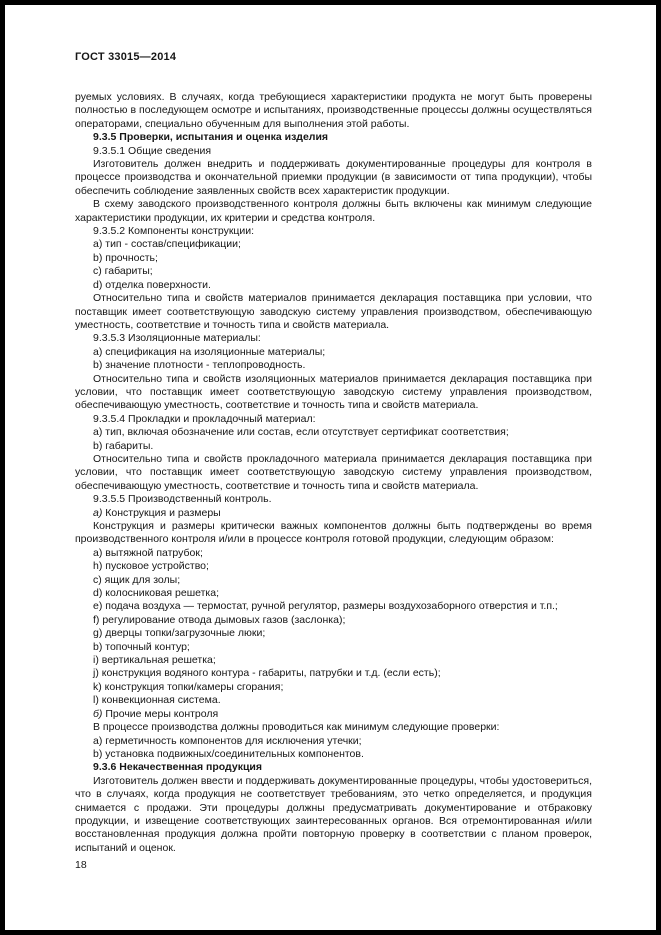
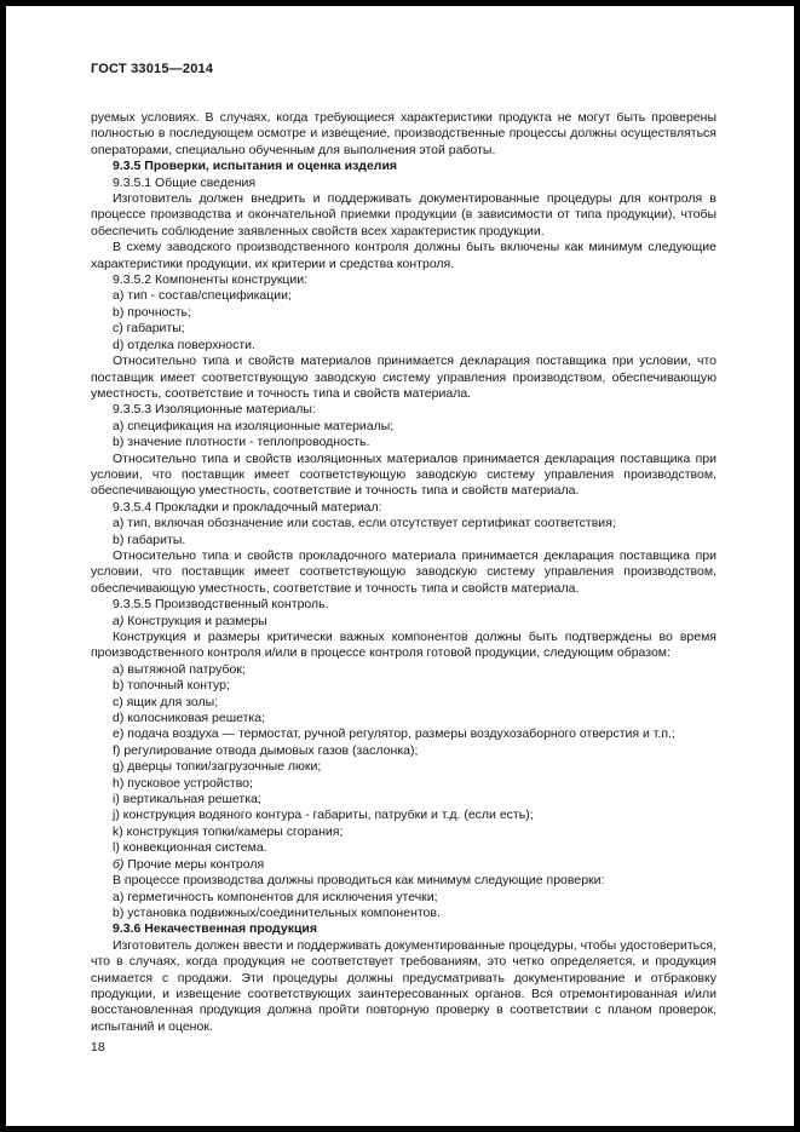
  ГОСТ 33015—2014
- руемых условиях. В случаях, когда требующиеся характеристики продукта не могут быть проверены полностью в последующем осмотре и испытаниях, производственные процессы должны осуществляться операторами, специально обученным для выполнения этой работы.
+ руемых условиях. В случаях, когда требующиеся характеристики продукта не могут быть проверены полностью в последующем осмотре и извещение, производственные процессы должны осуществляться операторами, специально обученным для выполнения этой работы.
  9.3.5 Проверки, испытания и оценка изделия
  9.3.5.1 Общие сведения
  Изготовитель должен внедрить и поддерживать документированные процедуры для контроля в процессе производства и окончательной приемки продукции (в зависимости от типа продукции), чтобы обеспечить соблюдение заявленных свойств всех характеристик продукции.
  В схему заводского производственного контроля должны быть включены как минимум следующие характеристики продукции, их критерии и средства контроля.
  9.3.5.2 Компоненты конструкции:
  a) тип - состав/спецификации;
  b) прочность;
  c) габариты;
  d) отделка поверхности.
  Относительно типа и свойств материалов принимается декларация поставщика при условии, что поставщик имеет соответствующую заводскую систему управления производством, обеспечивающую уместность, соответствие и точность типа и свойств материала.
  9.3.5.3 Изоляционные материалы:
  a) спецификация на изоляционные материалы;
  b) значение плотности - теплопроводность.
  Относительно типа и свойств изоляционных материалов принимается декларация поставщика при условии, что поставщик имеет соответствующую заводскую систему управления производством, обеспечивающую уместность, соответствие и точность типа и свойств материала.
  9.3.5.4 Прокладки и прокладочный материал:
  a) тип, включая обозначение или состав, если отсутствует сертификат соответствия;
  b) габариты.
  Относительно типа и свойств прокладочного материала принимается декларация поставщика при условии, что поставщик имеет соответствующую заводскую систему управления производством, обеспечивающую уместность, соответствие и точность типа и свойств материала.
  9.3.5.5 Производственный контроль.
  а) Конструкция и размеры
  Конструкция и размеры критически важных компонентов должны быть подтверждены во время производственного контроля и/или в процессе контроля готовой продукции, следующим образом:
  a) вытяжной патрубок;
- h) пусковое устройство;
+ b) топочный контур;
  c) ящик для золы;
  d) колосниковая решетка;
  e) подача воздуха — термостат, ручной регулятор, размеры воздухозаборного отверстия и т.п.;
  f) регулирование отвода дымовых газов (заслонка);
  g) дверцы топки/загрузочные люки;
- b) топочный контур;
+ h) пусковое устройство;
  i) вертикальная решетка;
  j) конструкция водяного контура - габариты, патрубки и т.д. (если есть);
  k) конструкция топки/камеры сгорания;
  l) конвекционная система.
  б) Прочие меры контроля
  В процессе производства должны проводиться как минимум следующие проверки:
  a) герметичность компонентов для исключения утечки;
  b) установка подвижных/соединительных компонентов.
  9.3.6 Некачественная продукция
  Изготовитель должен ввести и поддерживать документированные процедуры, чтобы удостовериться, что в случаях, когда продукция не соответствует требованиям, это четко определяется, и продукция снимается с продажи. Эти процедуры должны предусматривать документирование и отбраковку продукции, и извещение соответствующих заинтересованных органов. Вся отремонтированная и/или восстановленная продукция должна пройти повторную проверку в соответствии с планом проверок, испытаний и оценок.
  18
